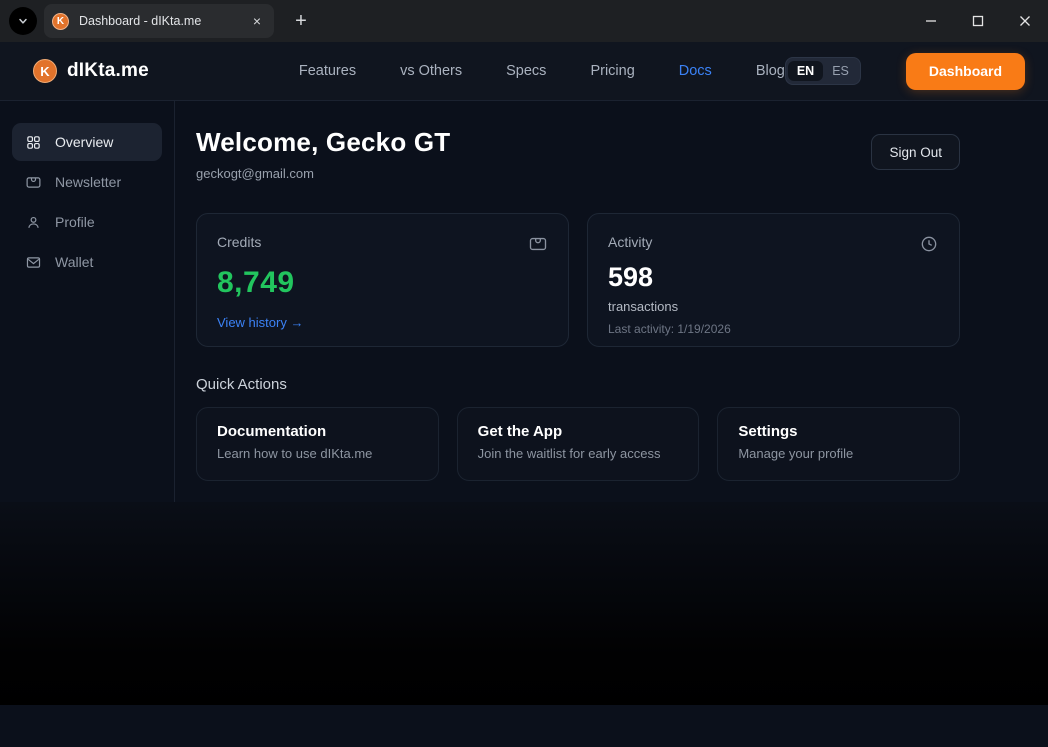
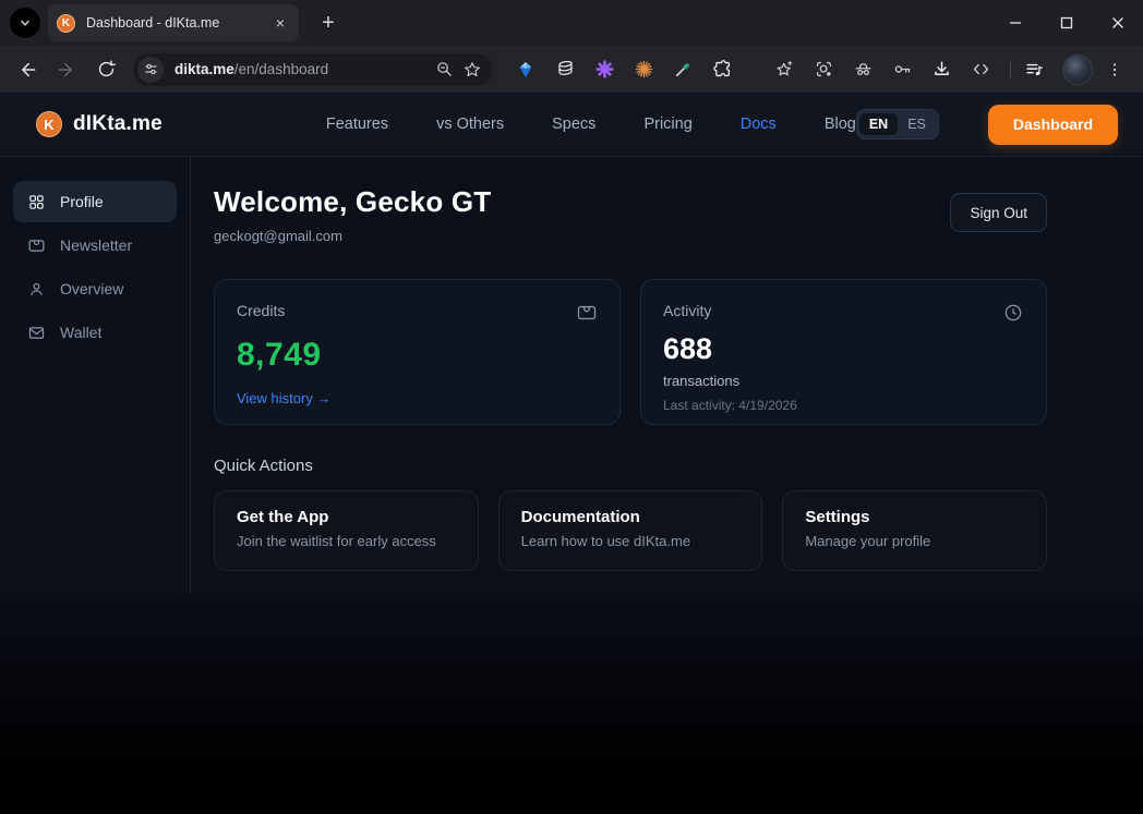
  K
  Dashboard - dIKta.me
  ×
  +
+ dikta.me/en/dashboard
  K
  dIKta.me
  Features
  vs Others
  Specs
  Pricing
  Docs
  Blog
  EN
  ES
  Dashboard
- Overview
+ Profile
  Newsletter
- Profile
+ Overview
  Wallet
  Welcome, Gecko GT
  geckogt@gmail.com
  Sign Out
  Credits
  8,749
  View history →
  Activity
- 598
+ 688
  transactions
- Last activity: 1/19/2026
+ Last activity: 4/19/2026
  Quick Actions
- Documentation
+ Get the App
- Learn how to use dIKta.me
+ Join the waitlist for early access
- Get the App
+ Documentation
- Join the waitlist for early access
+ Learn how to use dIKta.me
  Settings
  Manage your profile
